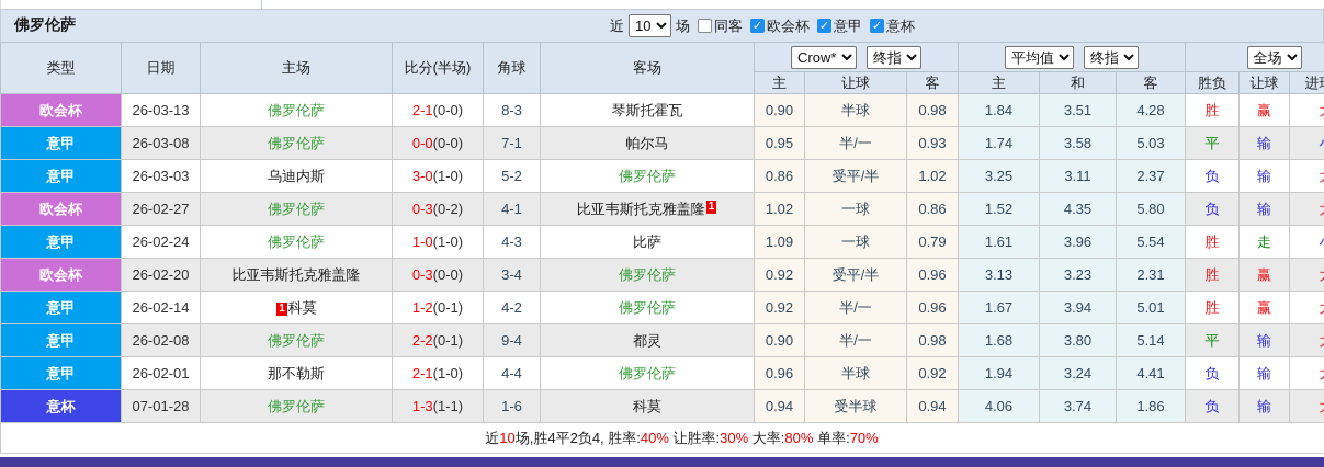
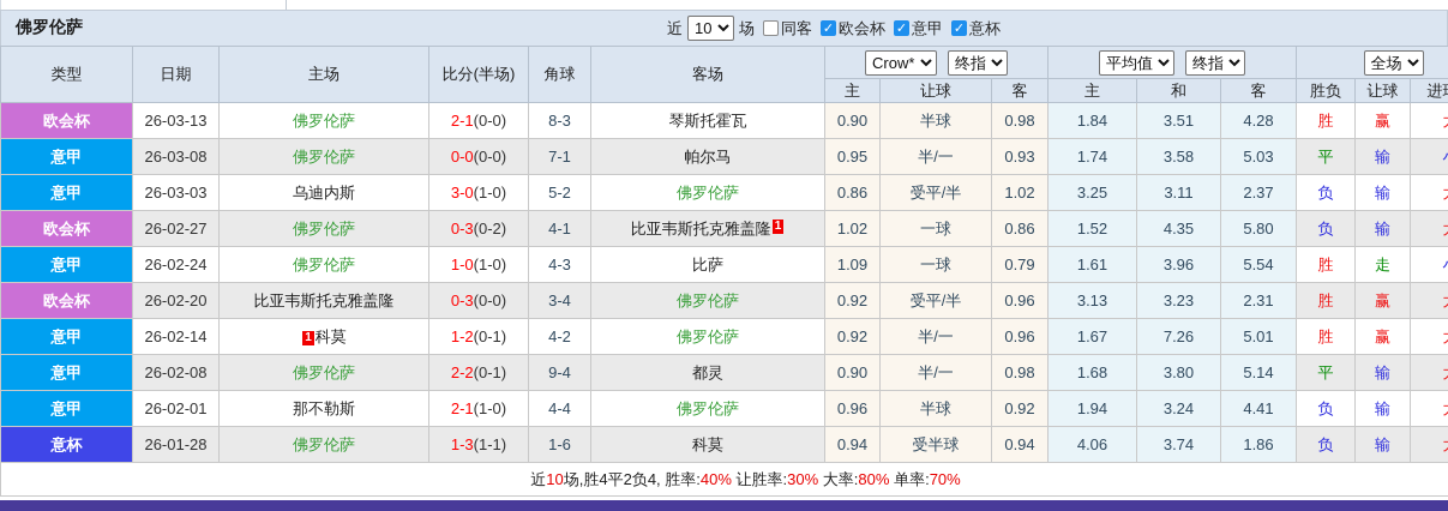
  佛罗伦萨
  近
  10
  场
  同客
  ✓
  欧会杯
  ✓
  意甲
  ✓
  意杯
  类型	日期	主场	比分(半场)	角球	客场	Crow* 终指	平均值 终指	全场
  主	让球	客	主	和	客	胜负	让球	进
  欧会杯	26-03-13	佛罗伦萨	2-1(0-0)	8-3	琴斯托霍瓦	0.90	半球	0.98	1.84	3.51	4.28	胜	赢
  意甲	26-03-08	佛罗伦萨	0-0(0-0)	7-1	帕尔马	0.95	半/一	0.93	1.74	3.58	5.03	平	输
  意甲	26-03-03	乌迪内斯	3-0(1-0)	5-2	佛罗伦萨	0.86	受平/半	1.02	3.25	3.11	2.37	负	输
  欧会杯	26-02-27	佛罗伦萨	0-3(0-2)	4-1	比亚韦斯托克雅盖隆 1	1.02	一球	0.86	1.52	4.35	5.80	负	输
  意甲	26-02-24	佛罗伦萨	1-0(1-0)	4-3	比萨	1.09	一球	0.79	1.61	3.96	5.54	胜	走
  欧会杯	26-02-20	比亚韦斯托克雅盖隆	0-3(0-0)	3-4	佛罗伦萨	0.92	受平/半	0.96	3.13	3.23	2.31	胜	赢
- 意甲	26-02-14	1 科莫	1-2(0-1)	4-2	佛罗伦萨	0.92	半/一	0.96	1.67	3.94	5.01	胜	赢
+ 意甲	26-02-14	1 科莫	1-2(0-1)	4-2	佛罗伦萨	0.92	半/一	0.96	1.67	7.26	5.01	胜	赢
  意甲	26-02-08	佛罗伦萨	2-2(0-1)	9-4	都灵	0.90	半/一	0.98	1.68	3.80	5.14	平	输
  意甲	26-02-01	那不勒斯	2-1(1-0)	4-4	佛罗伦萨	0.96	半球	0.92	1.94	3.24	4.41	负	输
- 意杯	07-01-28	佛罗伦萨	1-3(1-1)	1-6	科莫	0.94	受半球	0.94	4.06	3.74	1.86	负	输
+ 意杯	26-01-28	佛罗伦萨	1-3(1-1)	1-6	科莫	0.94	受半球	0.94	4.06	3.74	1.86	负	输
  近10场,胜4平2负4, 胜率:40% 让胜率:30% 大率:80% 单率:70%
